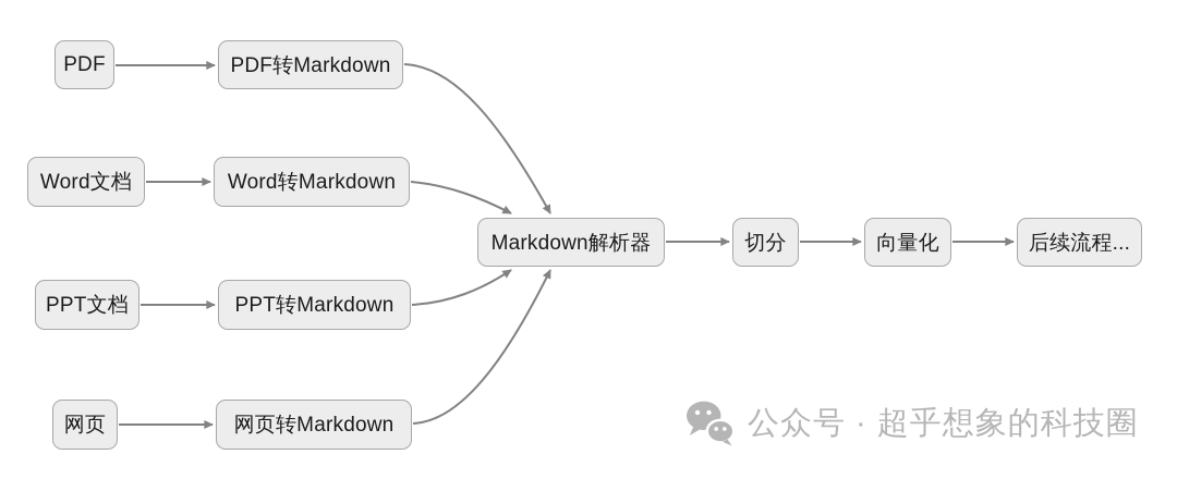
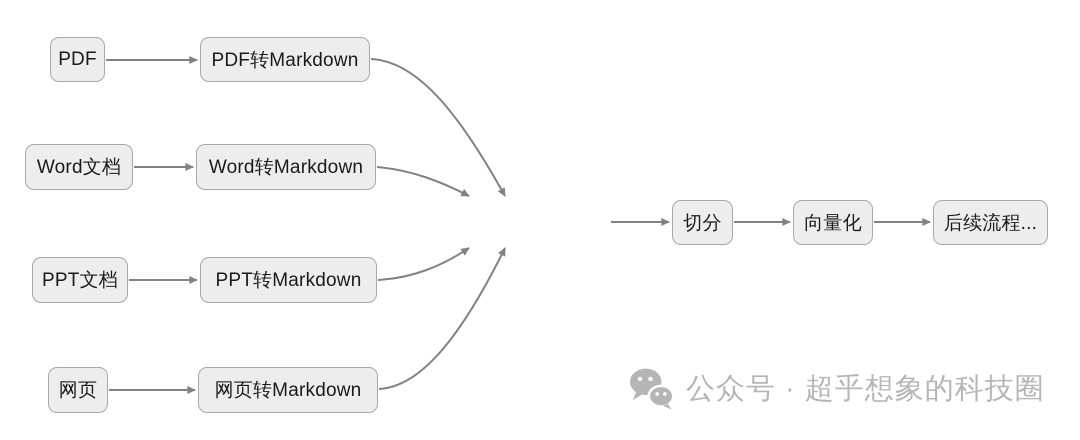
  PDF
  PDF转Markdown
  Word文档
  Word转Markdown
  PPT文档
  PPT转Markdown
  网页
  网页转Markdown
- Markdown解析器
  切分
  向量化
  后续流程...
  公众号 · 超乎想象的科技圈
